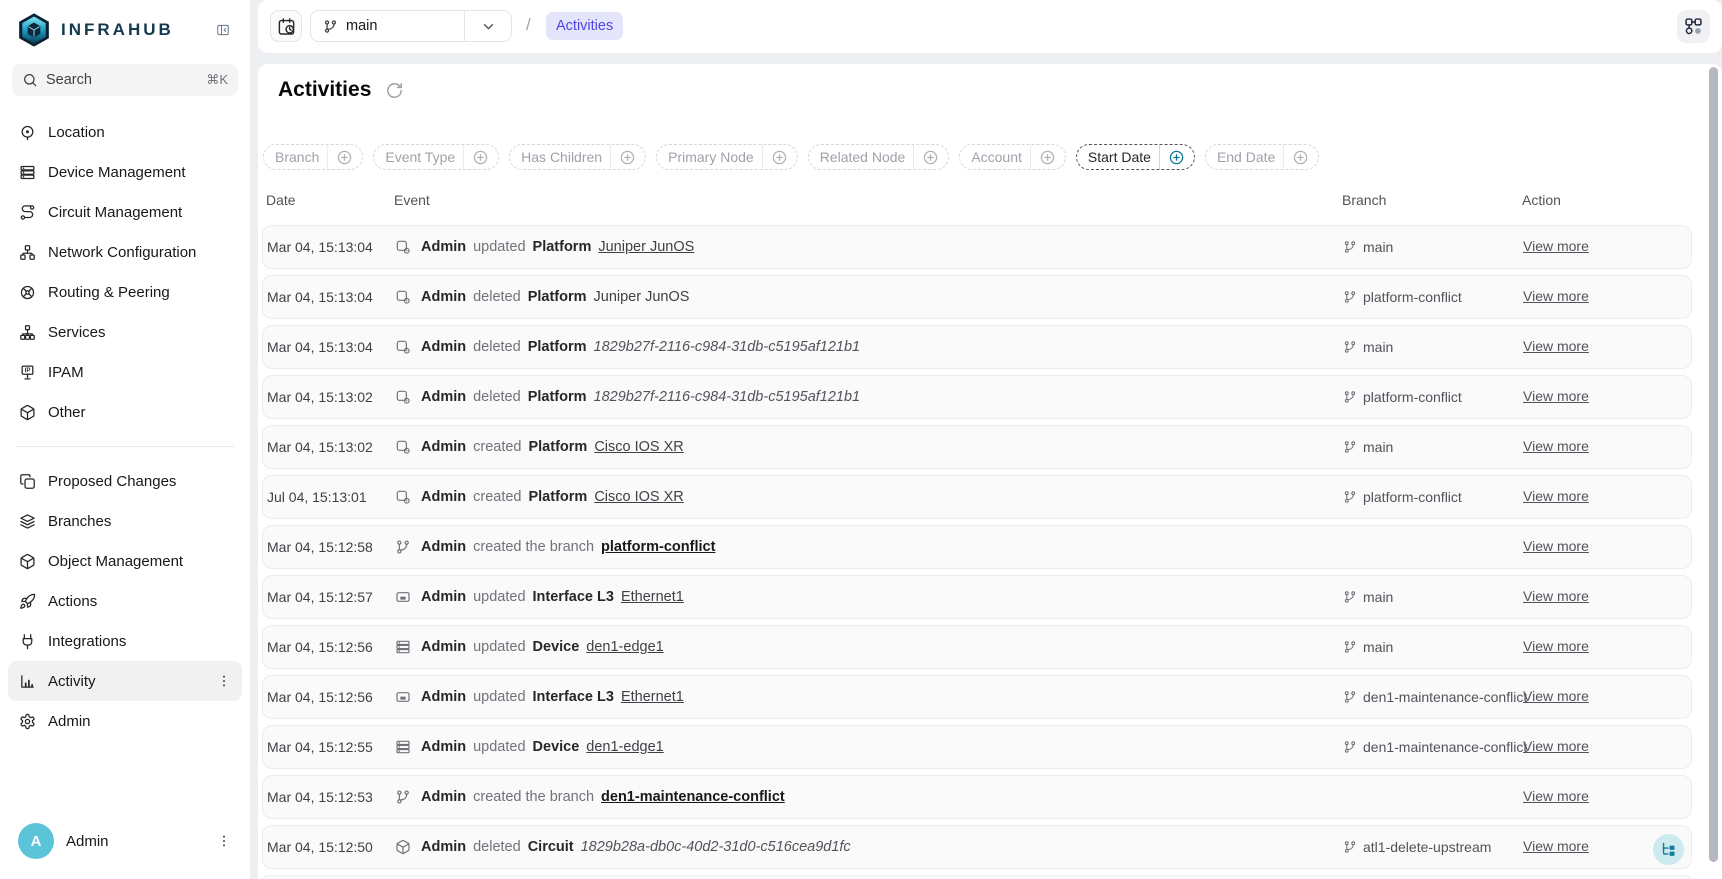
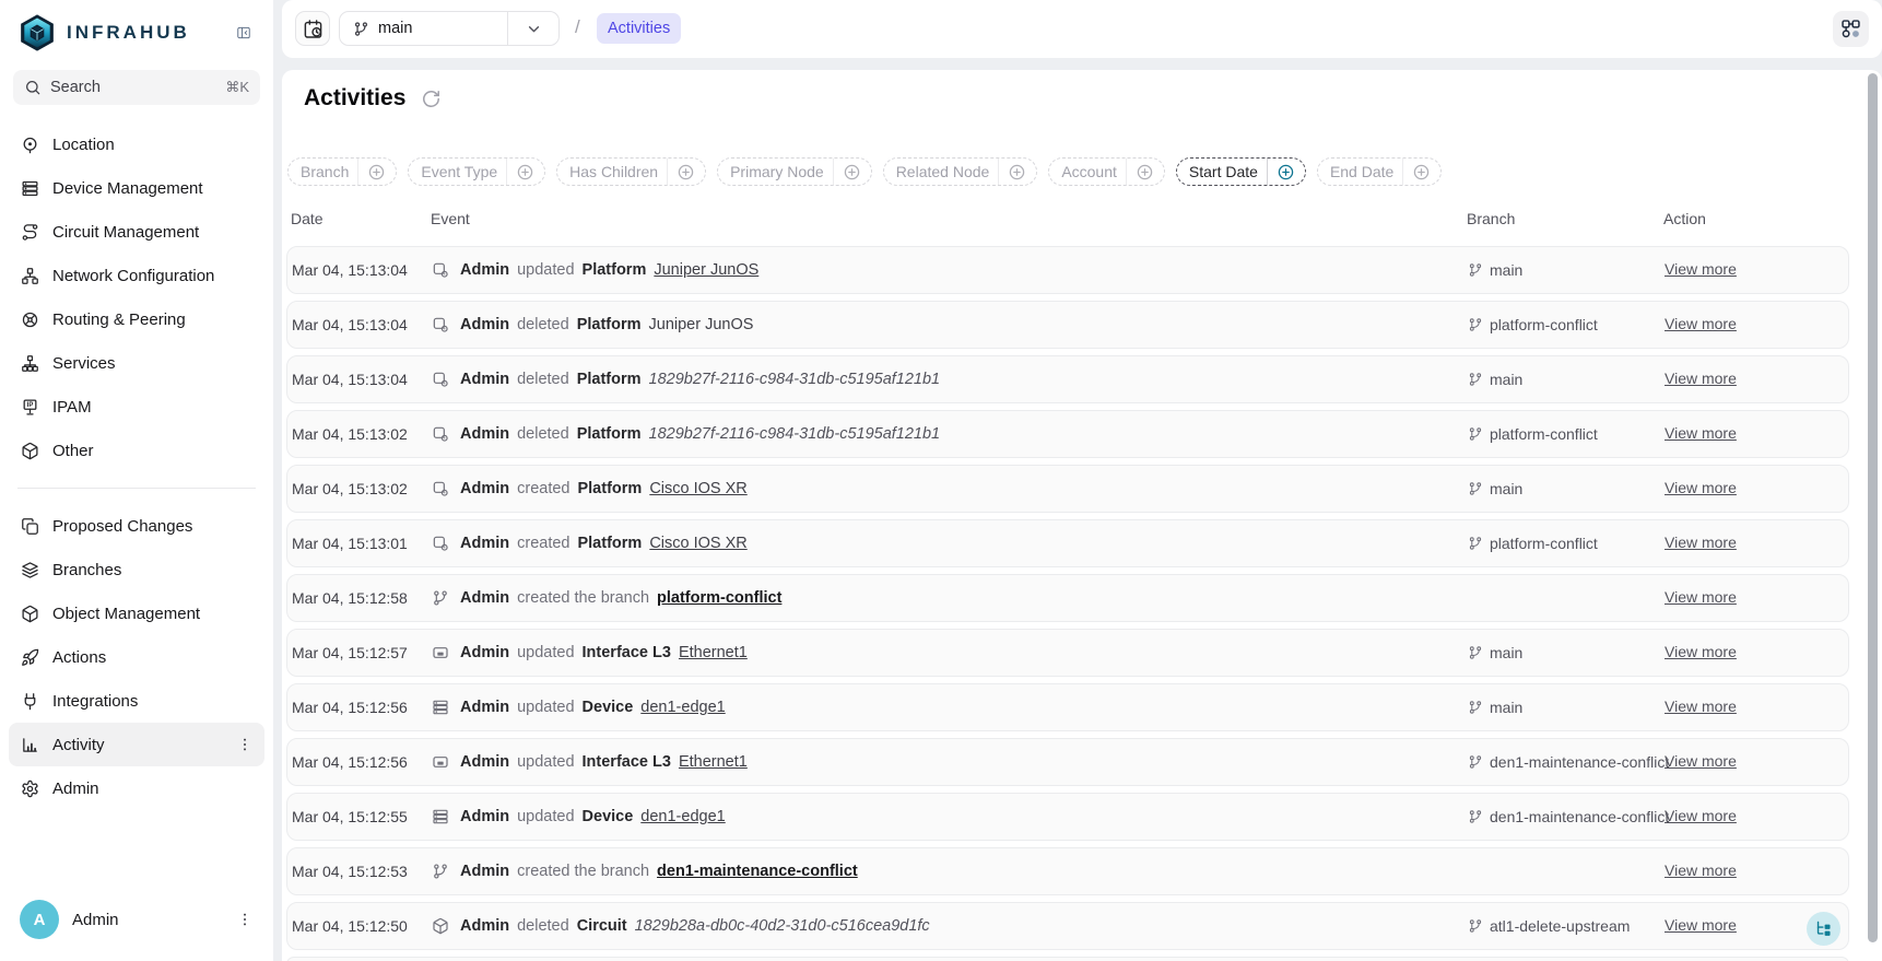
  INFRAHUB
  Search
  ⌘K
  Location
  Device Management
  Circuit Management
  Network Configuration
  Routing & Peering
  Services
  IPAM
  Other
  Proposed Changes
  Branches
  Object Management
  Actions
  Integrations
  Activity
  Admin
  A
  Admin
  main
  /
  Activities
  Activities
  Branch
  Event Type
  Has Children
  Primary Node
  Related Node
  Account
  Start Date
  End Date
  Date
  Event
  Branch
  Action
  Mar 04, 15:13:04
  Admin
  updated
  Platform
  Juniper JunOS
  main
  View more
  Mar 04, 15:13:04
  Admin
  deleted
  Platform
  Juniper JunOS
  platform-conflict
  View more
  Mar 04, 15:13:04
  Admin
  deleted
  Platform
  1829b27f-2116-c984-31db-c5195af121b1
  main
  View more
  Mar 04, 15:13:02
  Admin
  deleted
  Platform
  1829b27f-2116-c984-31db-c5195af121b1
  platform-conflict
  View more
  Mar 04, 15:13:02
  Admin
  created
  Platform
  Cisco IOS XR
  main
  View more
- Jul 04, 15:13:01
+ Mar 04, 15:13:01
  Admin
  created
  Platform
  Cisco IOS XR
  platform-conflict
  View more
  Mar 04, 15:12:58
  Admin
  created the branch
  platform-conflict
  View more
  Mar 04, 15:12:57
  Admin
  updated
  Interface L3
  Ethernet1
  main
  View more
  Mar 04, 15:12:56
  Admin
  updated
  Device
  den1-edge1
  main
  View more
  Mar 04, 15:12:56
  Admin
  updated
  Interface L3
  Ethernet1
  den1-maintenance-conflict
  View more
  Mar 04, 15:12:55
  Admin
  updated
  Device
  den1-edge1
  den1-maintenance-conflict
  View more
  Mar 04, 15:12:53
  Admin
  created the branch
  den1-maintenance-conflict
  View more
  Mar 04, 15:12:50
  Admin
  deleted
  Circuit
  1829b28a-db0c-40d2-31d0-c516cea9d1fc
  atl1-delete-upstream
  View more
